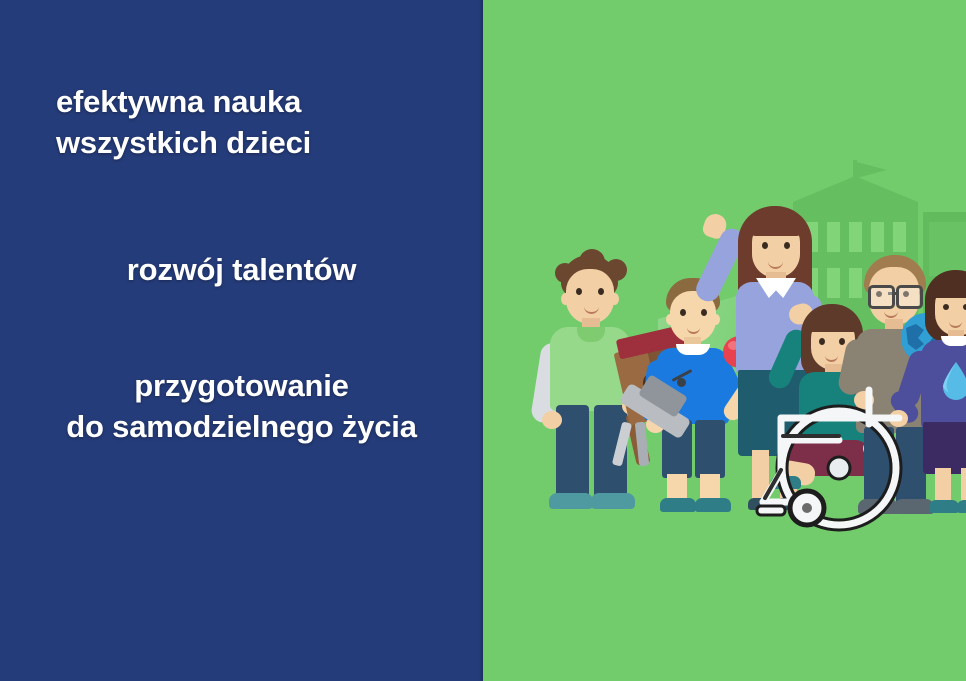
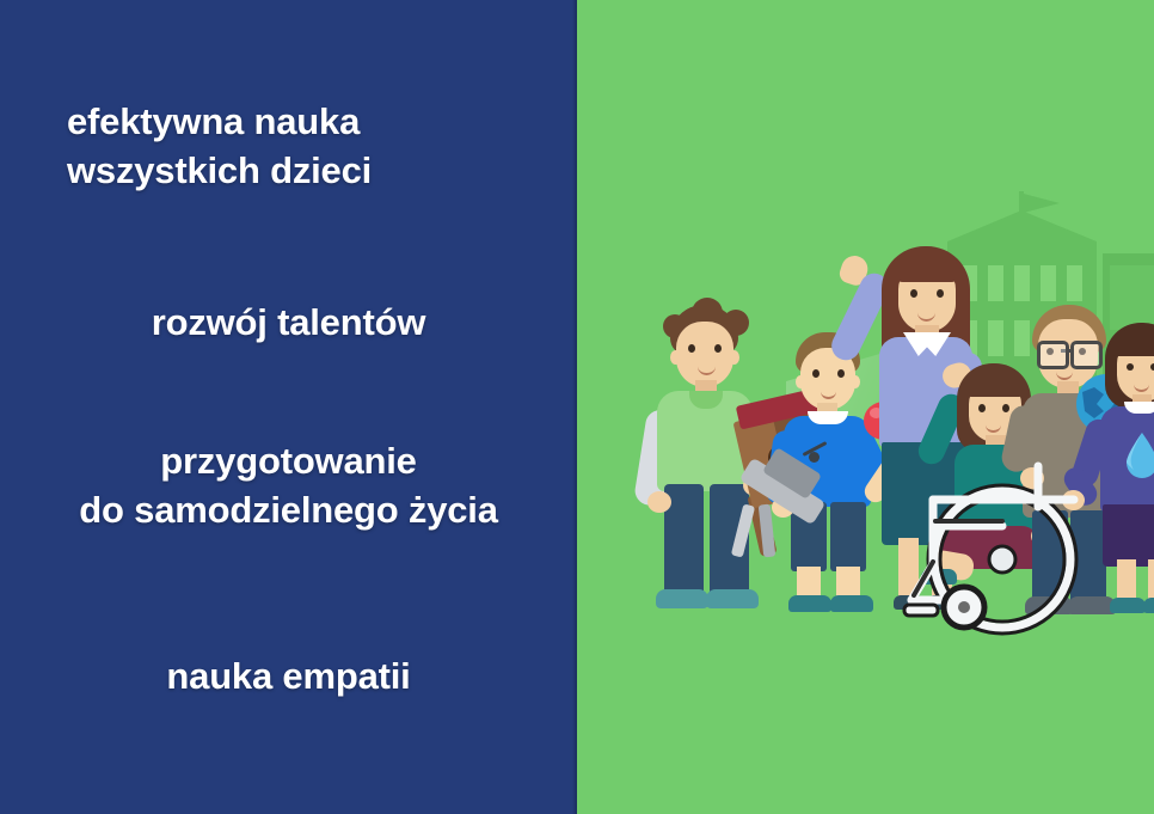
  efektywna nauka
  wszystkich dzieci
  rozwój talentów
  przygotowanie
  do samodzielnego życia
+ nauka empatii
